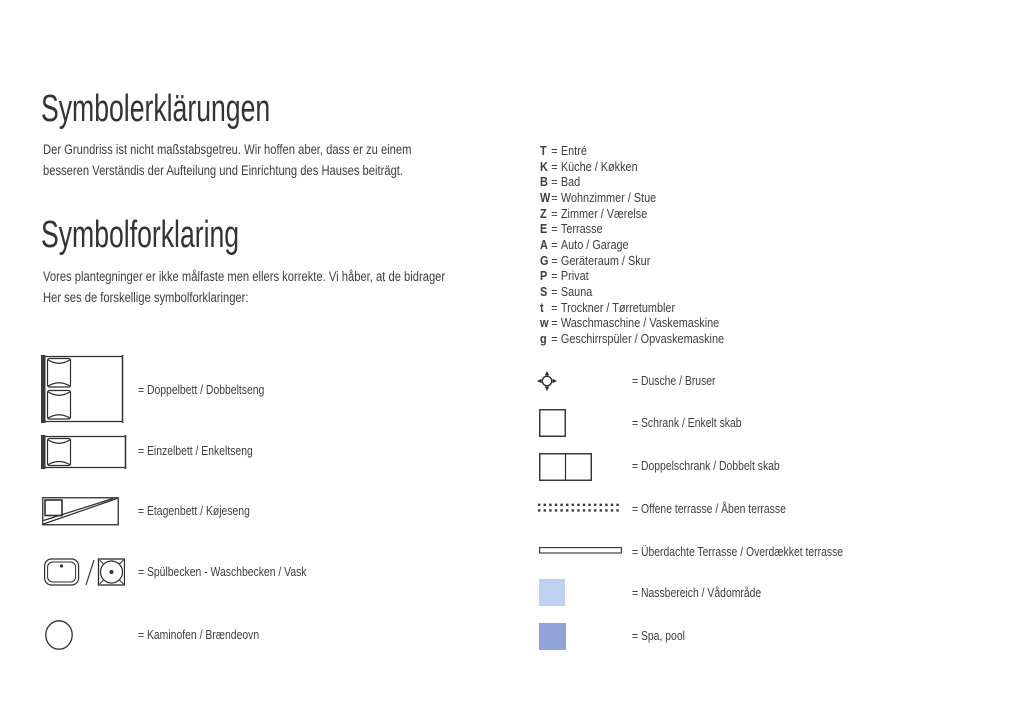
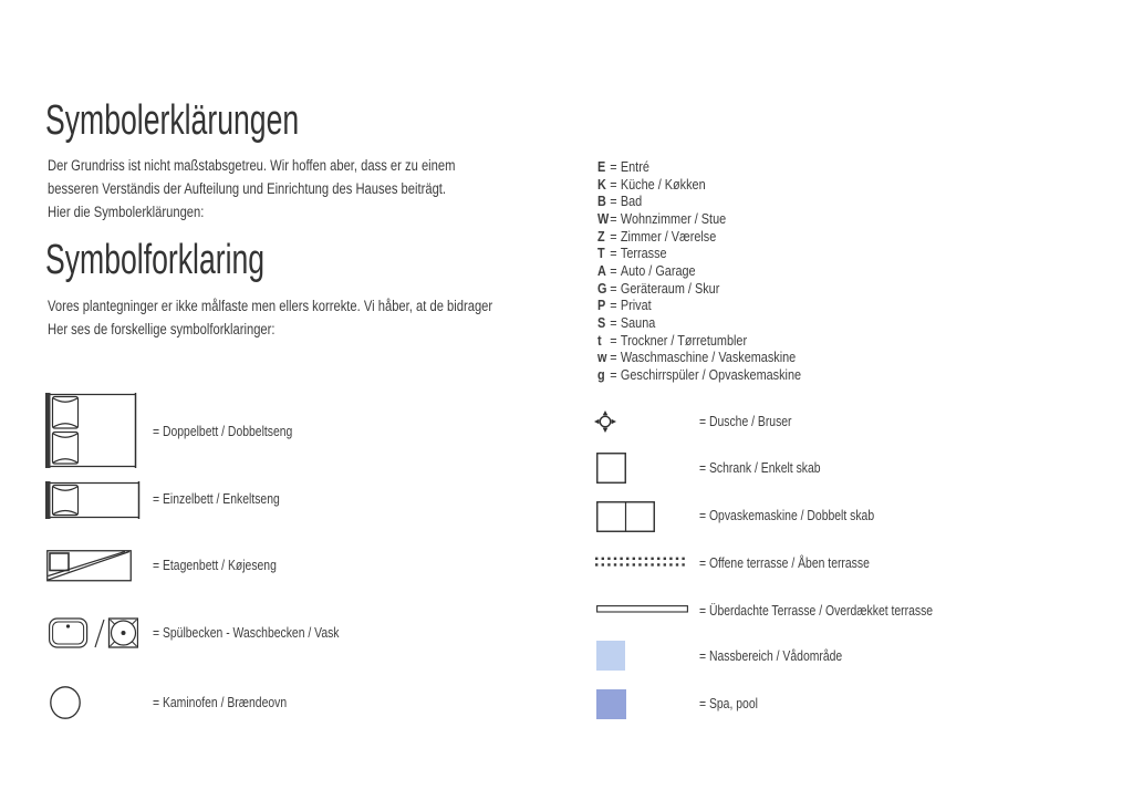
  Symbolerklärungen
  Der Grundriss ist nicht maßstabsgetreu. Wir hoffen aber, dass er zu einem
  besseren Verständis der Aufteilung und Einrichtung des Hauses beiträgt.
+ Hier die Symbolerklärungen:
  Symbolforklaring
  Vores plantegninger er ikke målfaste men ellers korrekte. Vi håber, at de bidrager
  Her ses de forskellige symbolforklaringer:
- T
+ E
  =
  Entré
  K
  =
  Küche / Køkken
  B
  =
  Bad
  W
  =
  Wohnzimmer / Stue
  Z
  =
  Zimmer / Værelse
- E
+ T
  =
  Terrasse
  A
  =
  Auto / Garage
  G
  =
  Geräteraum / Skur
  P
  =
  Privat
  S
  =
  Sauna
  t
  =
  Trockner / Tørretumbler
  w
  =
  Waschmaschine / Vaskemaskine
  g
  =
  Geschirrspüler / Opvaskemaskine
  = Doppelbett / Dobbeltseng
  = Einzelbett / Enkeltseng
  = Etagenbett / Køjeseng
  = Spülbecken - Waschbecken / Vask
  = Kaminofen / Brændeovn
  = Dusche / Bruser
  = Schrank / Enkelt skab
- = Doppelschrank / Dobbelt skab
+ = Opvaskemaskine / Dobbelt skab
  = Offene terrasse / Åben terrasse
  = Überdachte Terrasse / Overdækket terrasse
  = Nassbereich / Vådområde
  = Spa, pool
